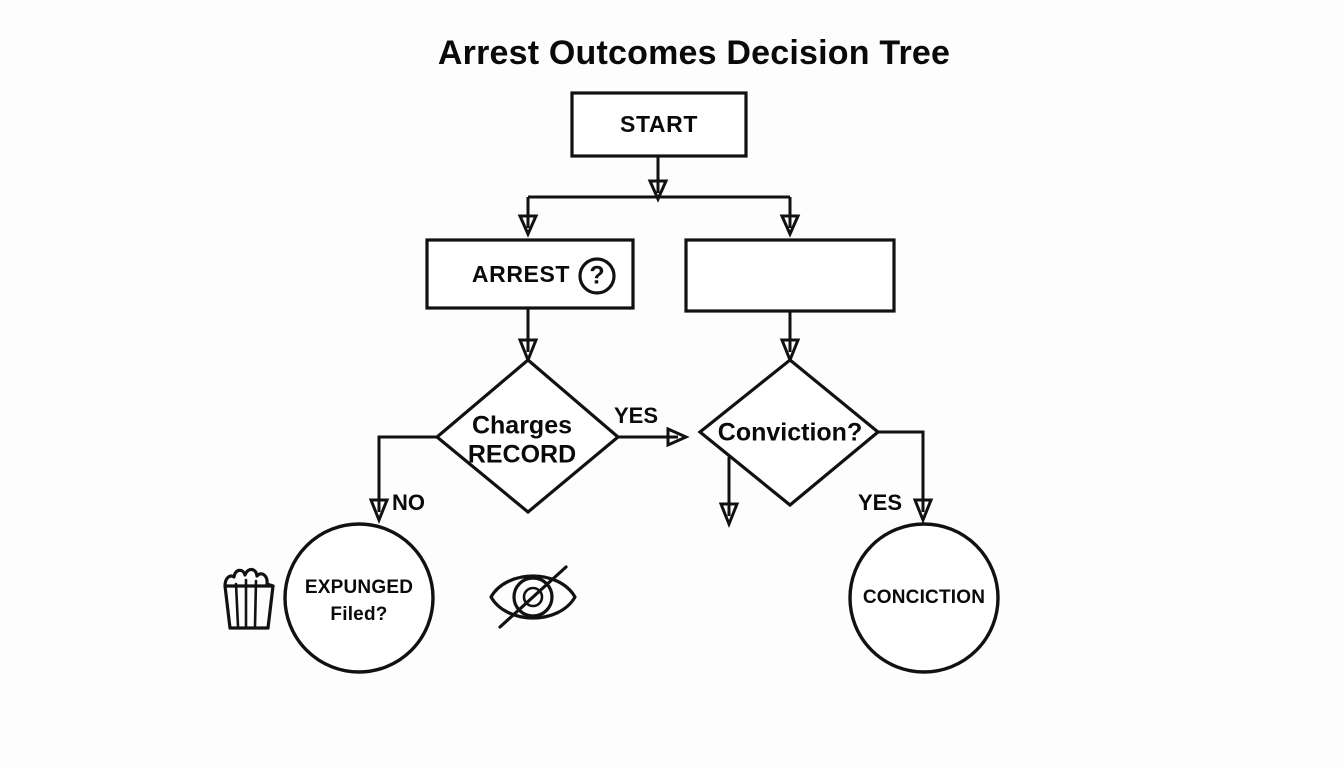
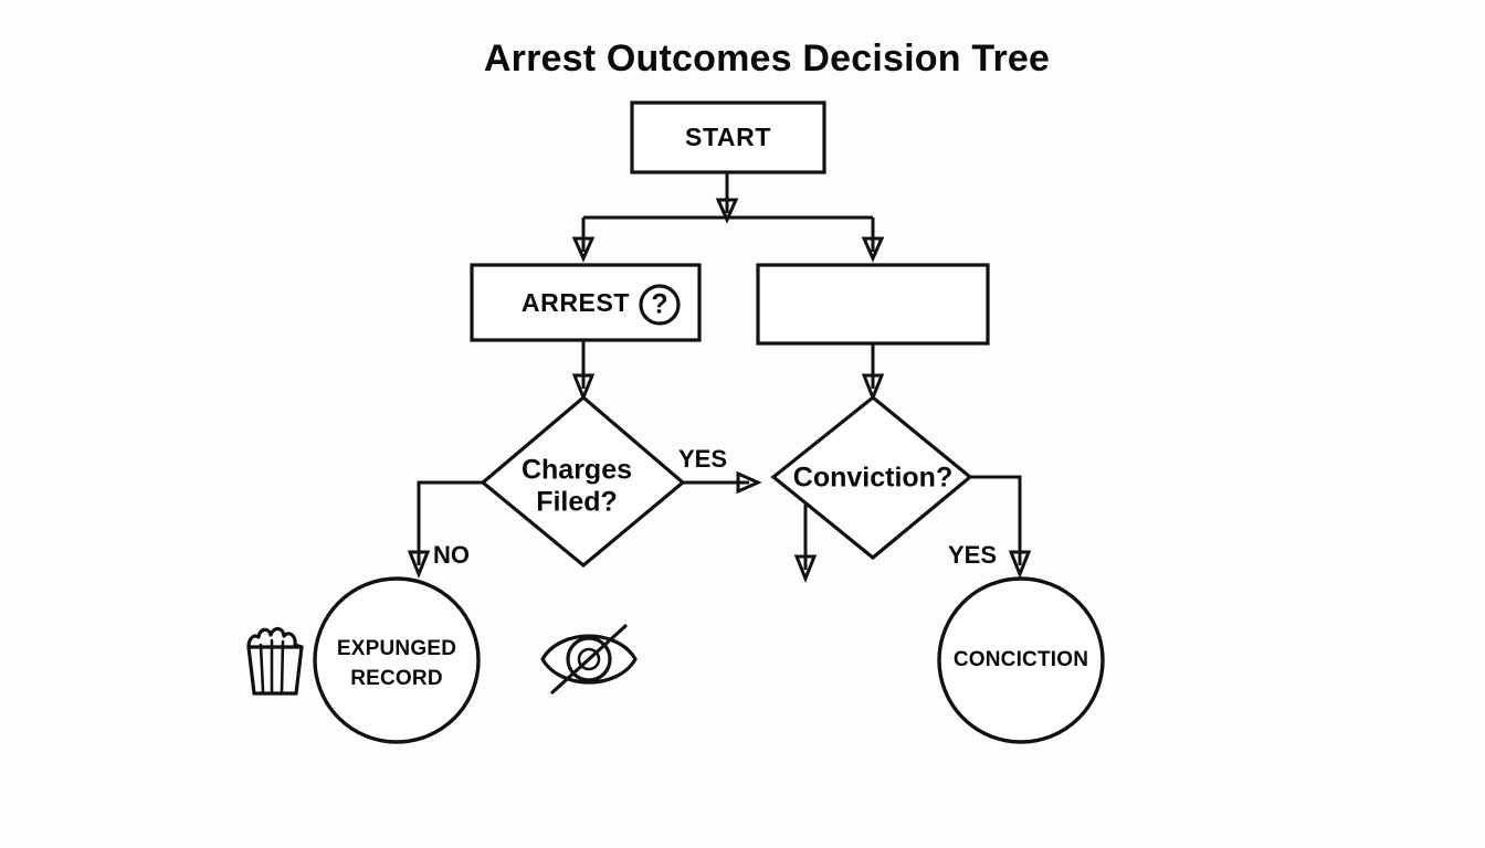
  Arrest Outcomes Decision Tree
  YES
  NO
  YES
  START
  ARREST
  ?
  Charges
- RECORD
+ Filed?
  Conviction?
  EXPUNGED
- Filed?
+ RECORD
  CONCICTION
